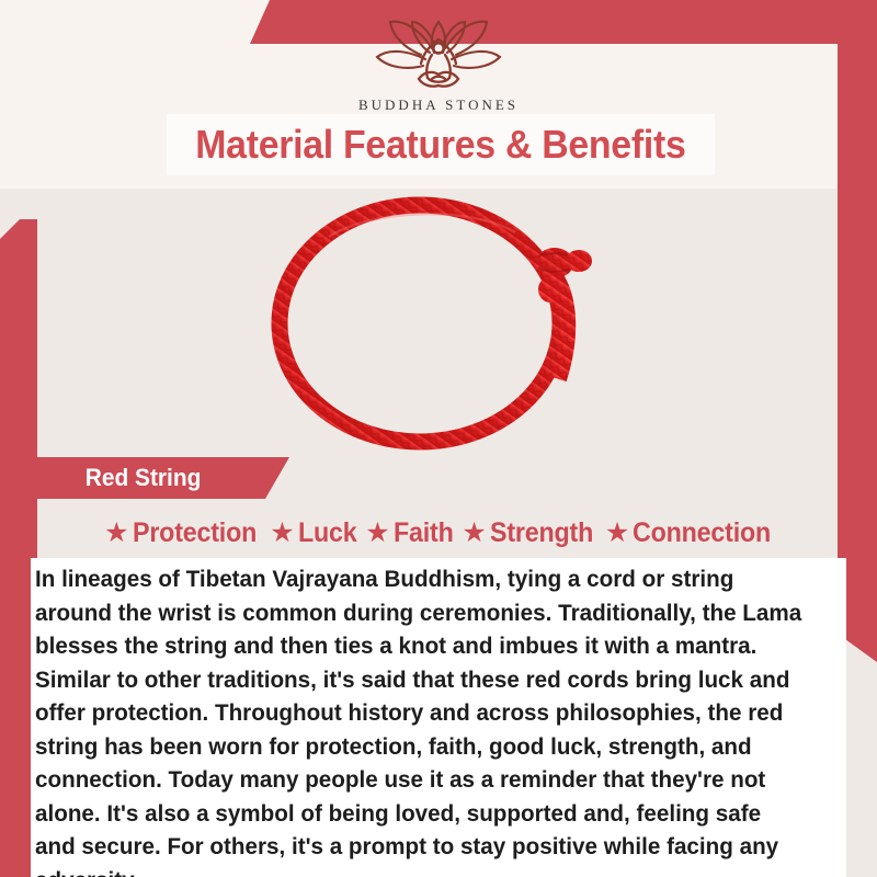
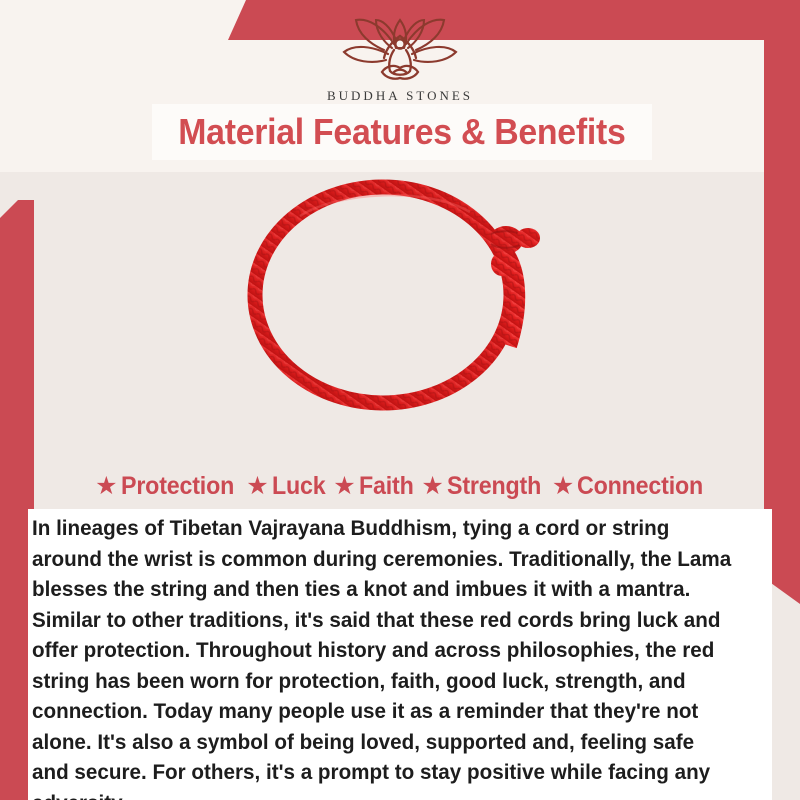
  BUDDHA STONES
  Material Features & Benefits
- Red String
  ★
  Protection
  ★
  Luck
  ★
  Faith
  ★
  Strength
  ★
  Connection
  In lineages of Tibetan Vajrayana Buddhism, tying a cord or string around the wrist is common during ceremonies. Traditionally, the Lama blesses the string and then ties a knot and imbues it with a mantra. Similar to other traditions, it's said that these red cords bring luck and offer protection. Throughout history and across philosophies, the red string has been worn for protection, faith, good luck, strength, and connection. Today many people use it as a reminder that they're not alone. It's also a symbol of being loved, supported and, feeling safe and secure. For others, it's a prompt to stay positive while facing any
